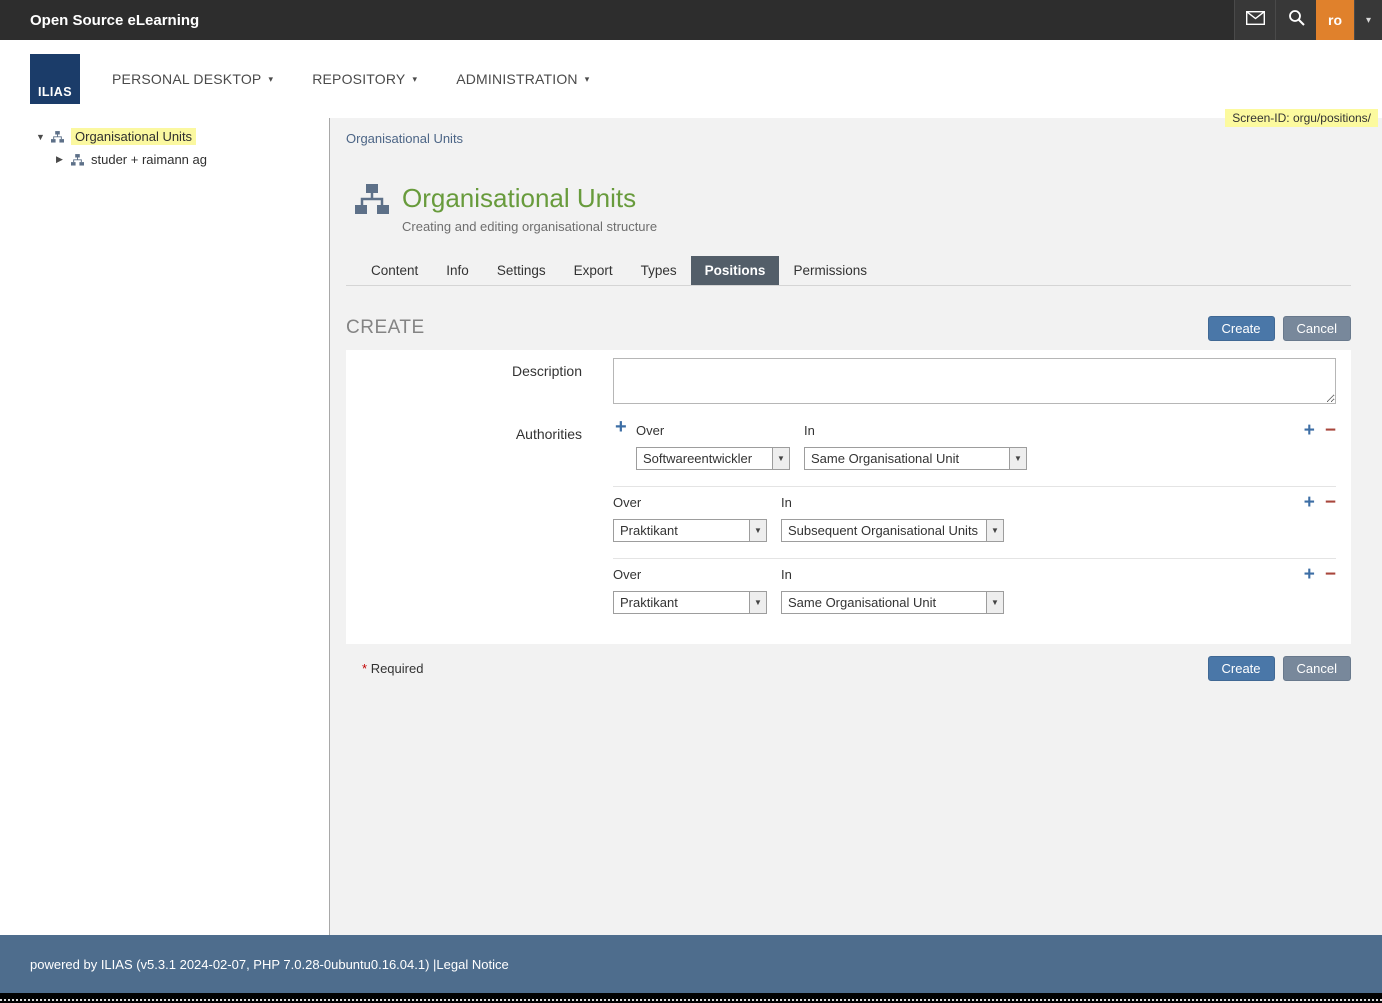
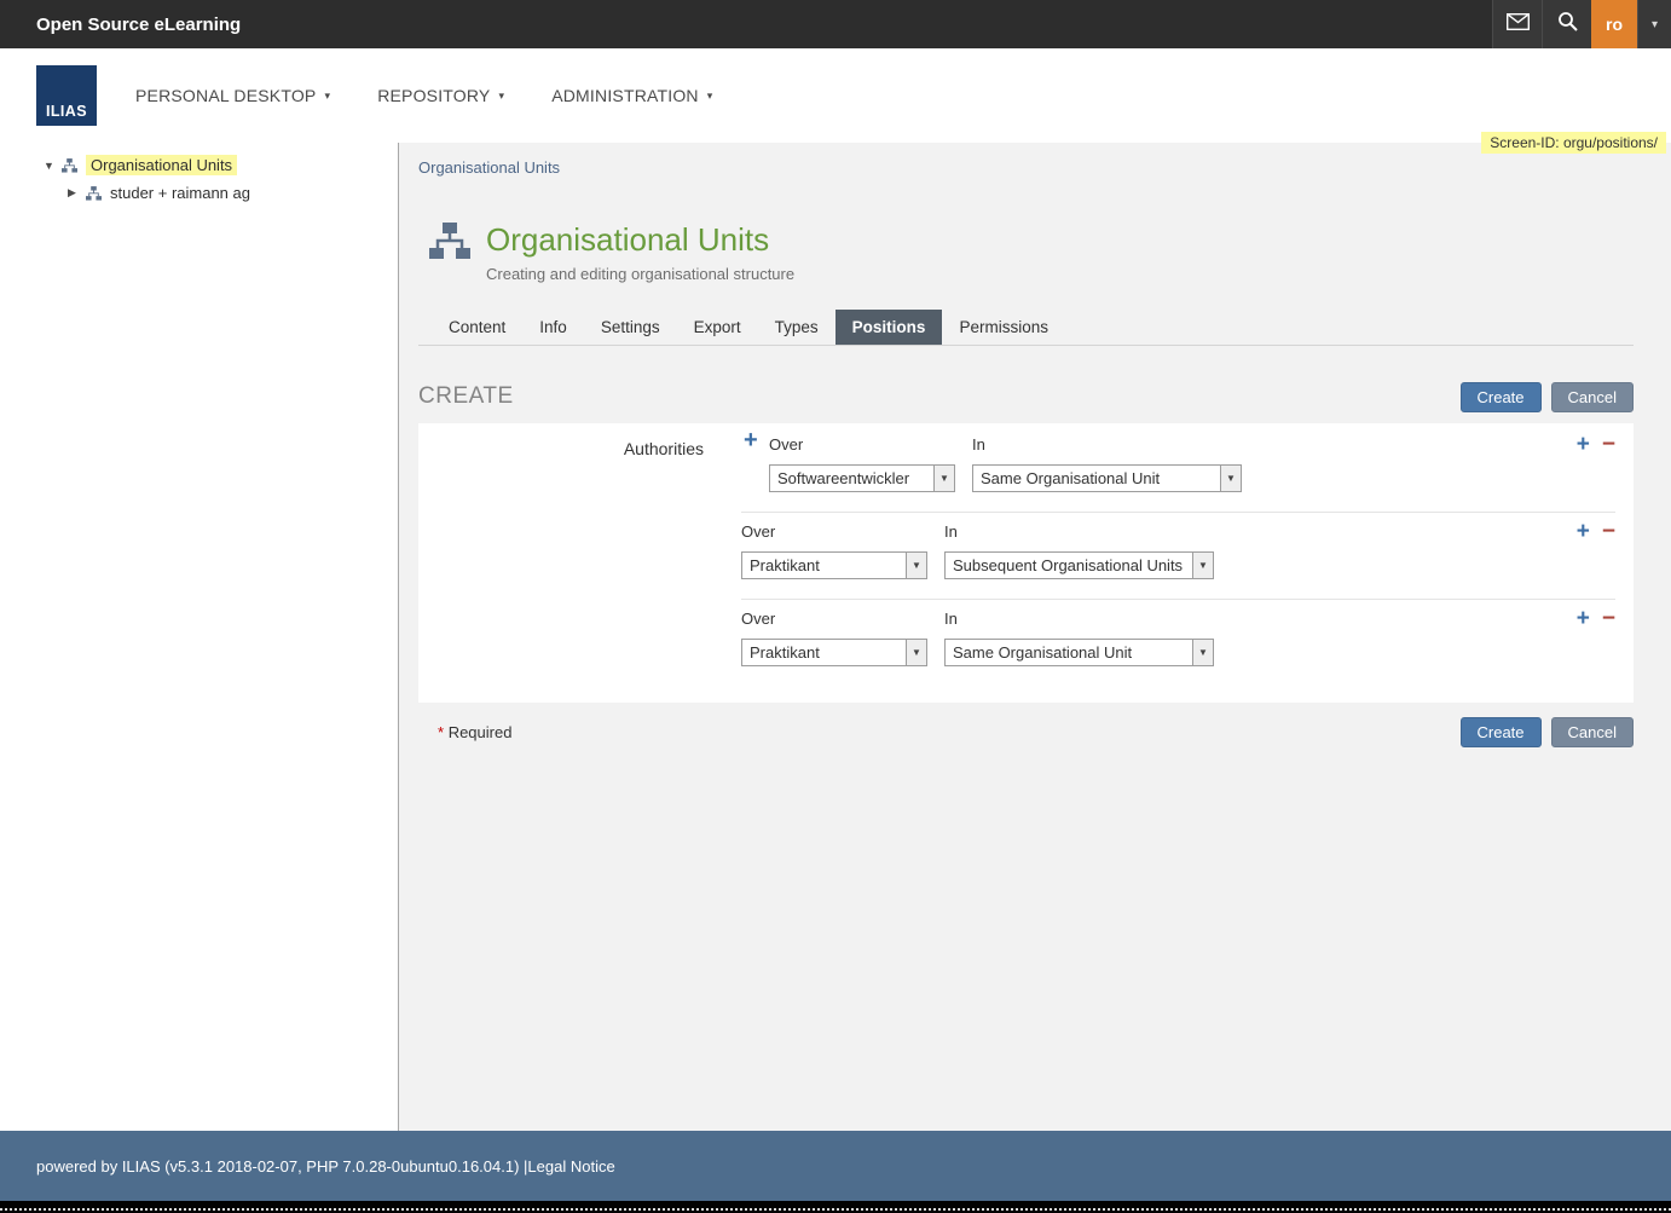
  Open Source eLearning
  ro
  ▾
  ILIAS
  PERSONAL DESKTOP
  ▾
  REPOSITORY
  ▾
  ADMINISTRATION
  ▾
  Screen-ID: orgu/positions/
  ▼
  Organisational Units
  ▶
  studer + raimann ag
  Organisational Units
  Organisational Units
  Creating and editing organisational structure
  Content
  Info
  Settings
  Export
  Types
  Positions
  Permissions
  CREATE
  Create
  Cancel
- Description
  Authorities
  +
  Over
  In
  Softwareentwickler
  ▼
  Same Organisational Unit
  ▼
  +
  −
  Over
  In
  Praktikant
  ▼
  Subsequent Organisational Units
  ▼
  +
  −
  Over
  In
  Praktikant
  ▼
  Same Organisational Unit
  ▼
  +
  −
  * Required
  Create
  Cancel
- powered by ILIAS (v5.3.1 2024-02-07, PHP 7.0.28-0ubuntu0.16.04.1) |
+ powered by ILIAS (v5.3.1 2018-02-07, PHP 7.0.28-0ubuntu0.16.04.1) |
  Legal Notice
